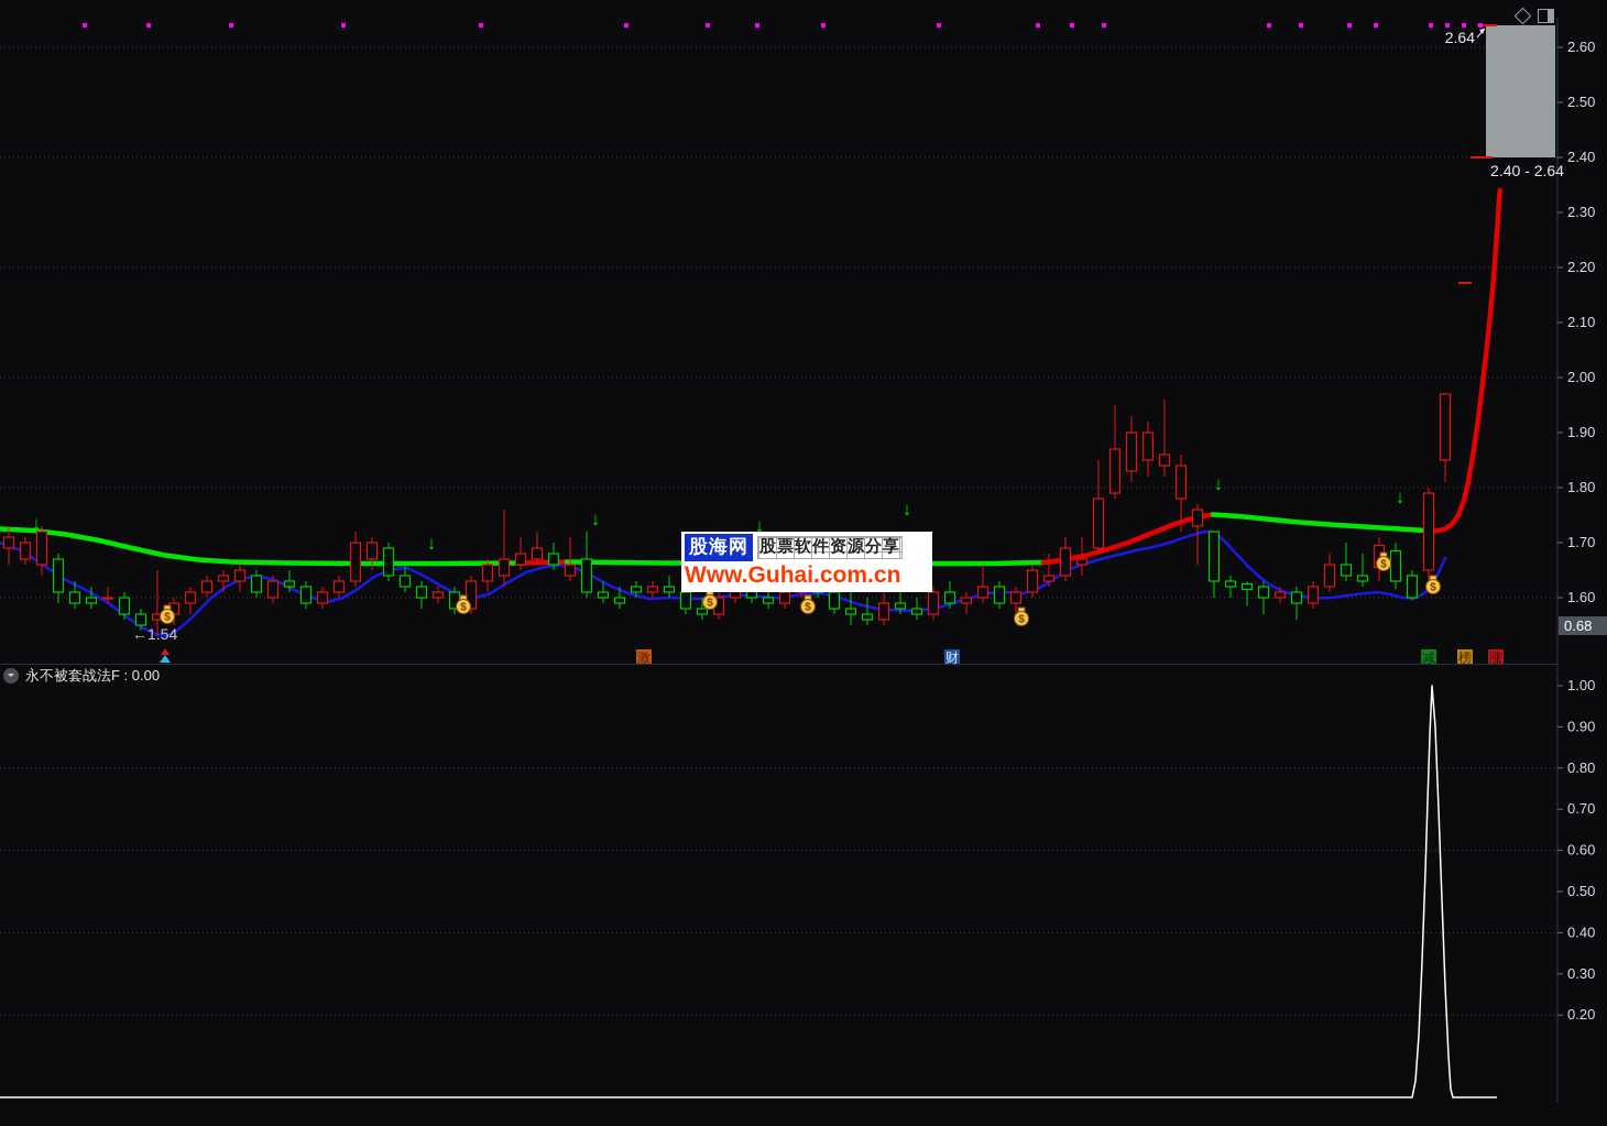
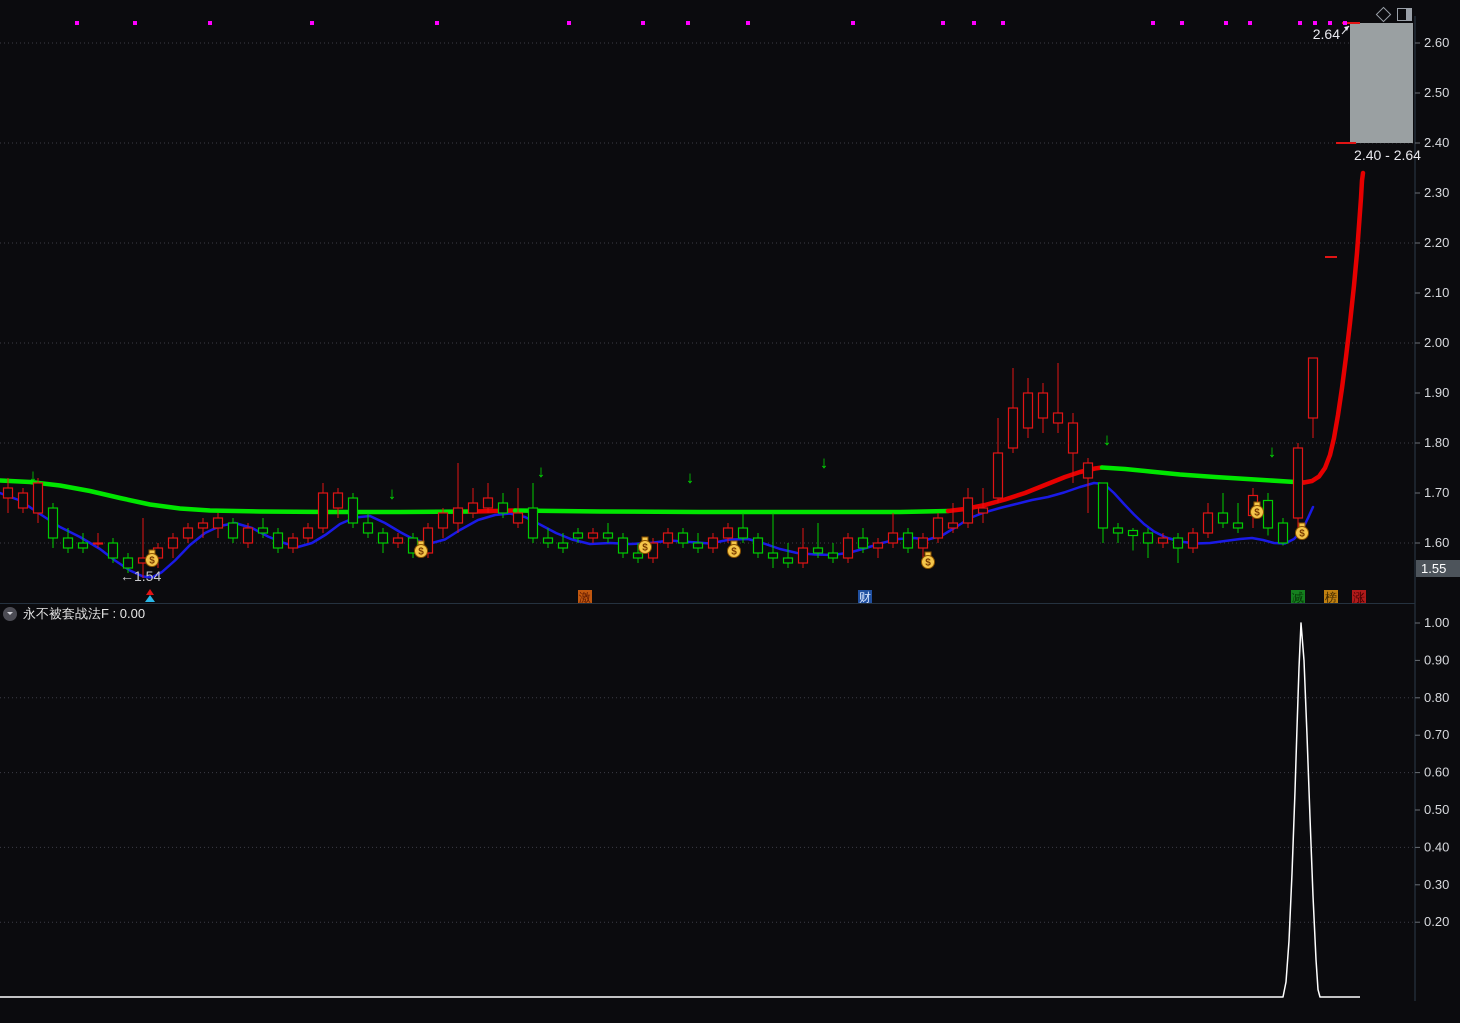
  2.60
  2.50
  2.40
  2.30
  2.20
  2.10
  2.00
  1.90
  1.80
  1.70
  1.60
  2.64
  2.40 - 2.64
  ↓
  ↓
  ↓
  ↓
  ↓
  ↓
  ↓
  $
  $
  $
  $
  $
  $
  $
  激
  财
  减
  榜
  涨
  ←1.54
- 0.68
+ 1.55
- 股海网
- 股票软件资源分享
- Www.Guhai.com.cn
  永不被套战法F : 0.00
  1.00
  0.90
  0.80
  0.70
  0.60
  0.50
  0.40
  0.30
  0.20
